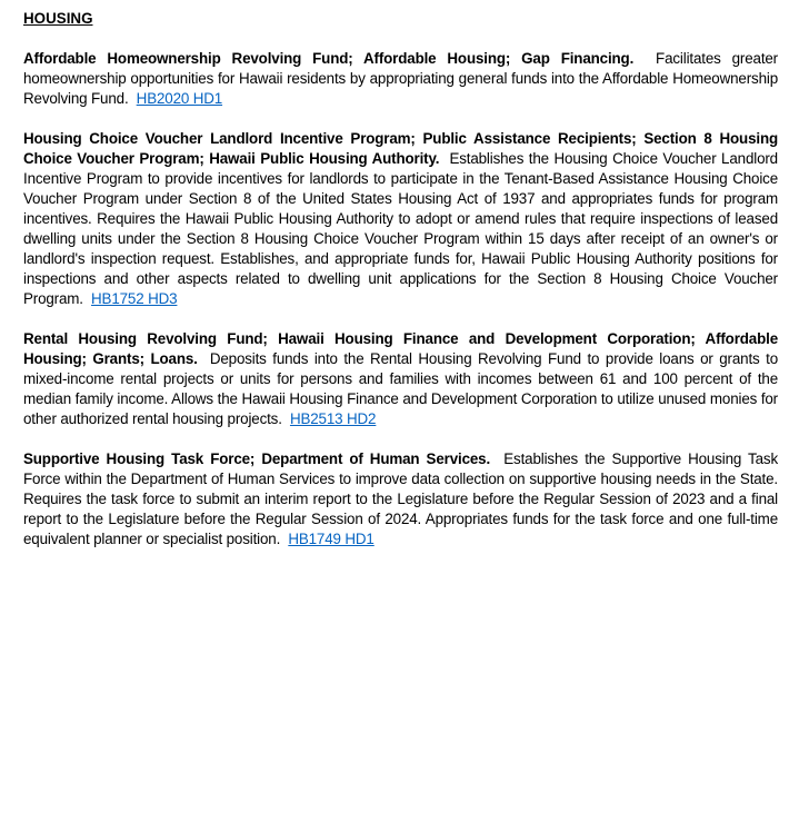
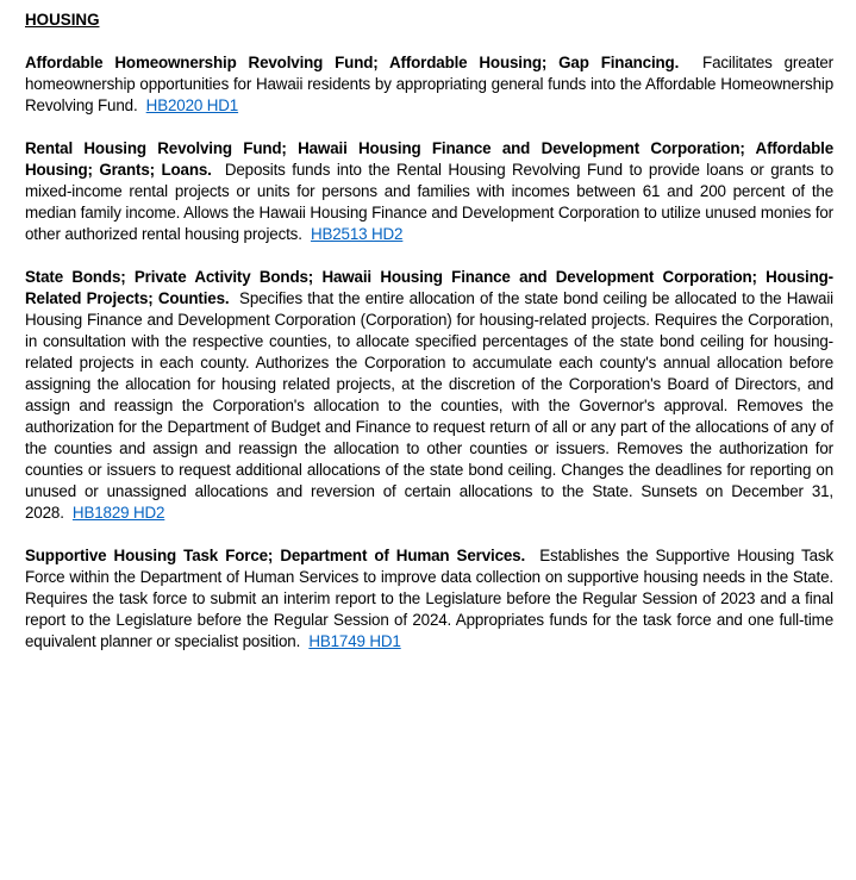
  HOUSING
  Affordable Homeownership Revolving Fund; Affordable Housing; Gap Financing. Facilitates greater homeownership opportunities for Hawaii residents by appropriating general funds into the Affordable Homeownership Revolving Fund. HB2020 HD1
- Housing Choice Voucher Landlord Incentive Program; Public Assistance Recipients; Section 8 Housing Choice Voucher Program; Hawaii Public Housing Authority. Establishes the Housing Choice Voucher Landlord Incentive Program to provide incentives for landlords to participate in the Tenant-Based Assistance Housing Choice Voucher Program under Section 8 of the United States Housing Act of 1937 and appropriates funds for program incentives. Requires the Hawaii Public Housing Authority to adopt or amend rules that require inspections of leased dwelling units under the Section 8 Housing Choice Voucher Program within 15 days after receipt of an owner's or landlord's inspection request. Establishes, and appropriate funds for, Hawaii Public Housing Authority positions for inspections and other aspects related to dwelling unit applications for the Section 8 Housing Choice Voucher Program. HB1752 HD3
- Rental Housing Revolving Fund; Hawaii Housing Finance and Development Corporation; Affordable Housing; Grants; Loans. Deposits funds into the Rental Housing Revolving Fund to provide loans or grants to mixed-income rental projects or units for persons and families with incomes between 61 and 100 percent of the median family income. Allows the Hawaii Housing Finance and Development Corporation to utilize unused monies for other authorized rental housing projects. HB2513 HD2
+ Rental Housing Revolving Fund; Hawaii Housing Finance and Development Corporation; Affordable Housing; Grants; Loans. Deposits funds into the Rental Housing Revolving Fund to provide loans or grants to mixed-income rental projects or units for persons and families with incomes between 61 and 200 percent of the median family income. Allows the Hawaii Housing Finance and Development Corporation to utilize unused monies for other authorized rental housing projects. HB2513 HD2
+ State Bonds; Private Activity Bonds; Hawaii Housing Finance and Development Corporation; Housing-Related Projects; Counties. Specifies that the entire allocation of the state bond ceiling be allocated to the Hawaii Housing Finance and Development Corporation (Corporation) for housing-related projects. Requires the Corporation, in consultation with the respective counties, to allocate specified percentages of the state bond ceiling for housing-related projects in each county. Authorizes the Corporation to accumulate each county's annual allocation before assigning the allocation for housing related projects, at the discretion of the Corporation's Board of Directors, and assign and reassign the Corporation's allocation to the counties, with the Governor's approval. Removes the authorization for the Department of Budget and Finance to request return of all or any part of the allocations of any of the counties and assign and reassign the allocation to other counties or issuers. Removes the authorization for counties or issuers to request additional allocations of the state bond ceiling. Changes the deadlines for reporting on unused or unassigned allocations and reversion of certain allocations to the State. Sunsets on December 31, 2028. HB1829 HD2
  Supportive Housing Task Force; Department of Human Services. Establishes the Supportive Housing Task Force within the Department of Human Services to improve data collection on supportive housing needs in the State. Requires the task force to submit an interim report to the Legislature before the Regular Session of 2023 and a final report to the Legislature before the Regular Session of 2024. Appropriates funds for the task force and one full-time equivalent planner or specialist position. HB1749 HD1
